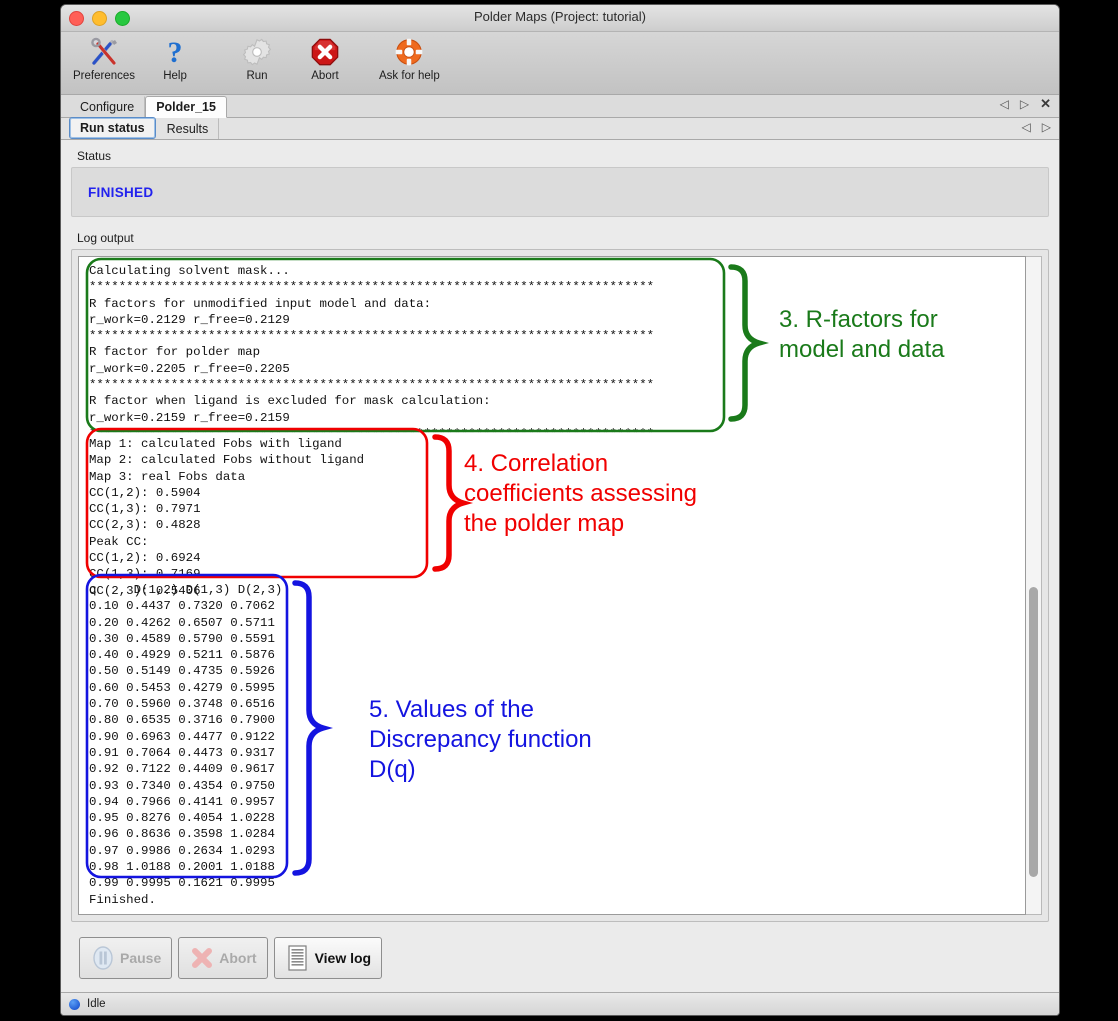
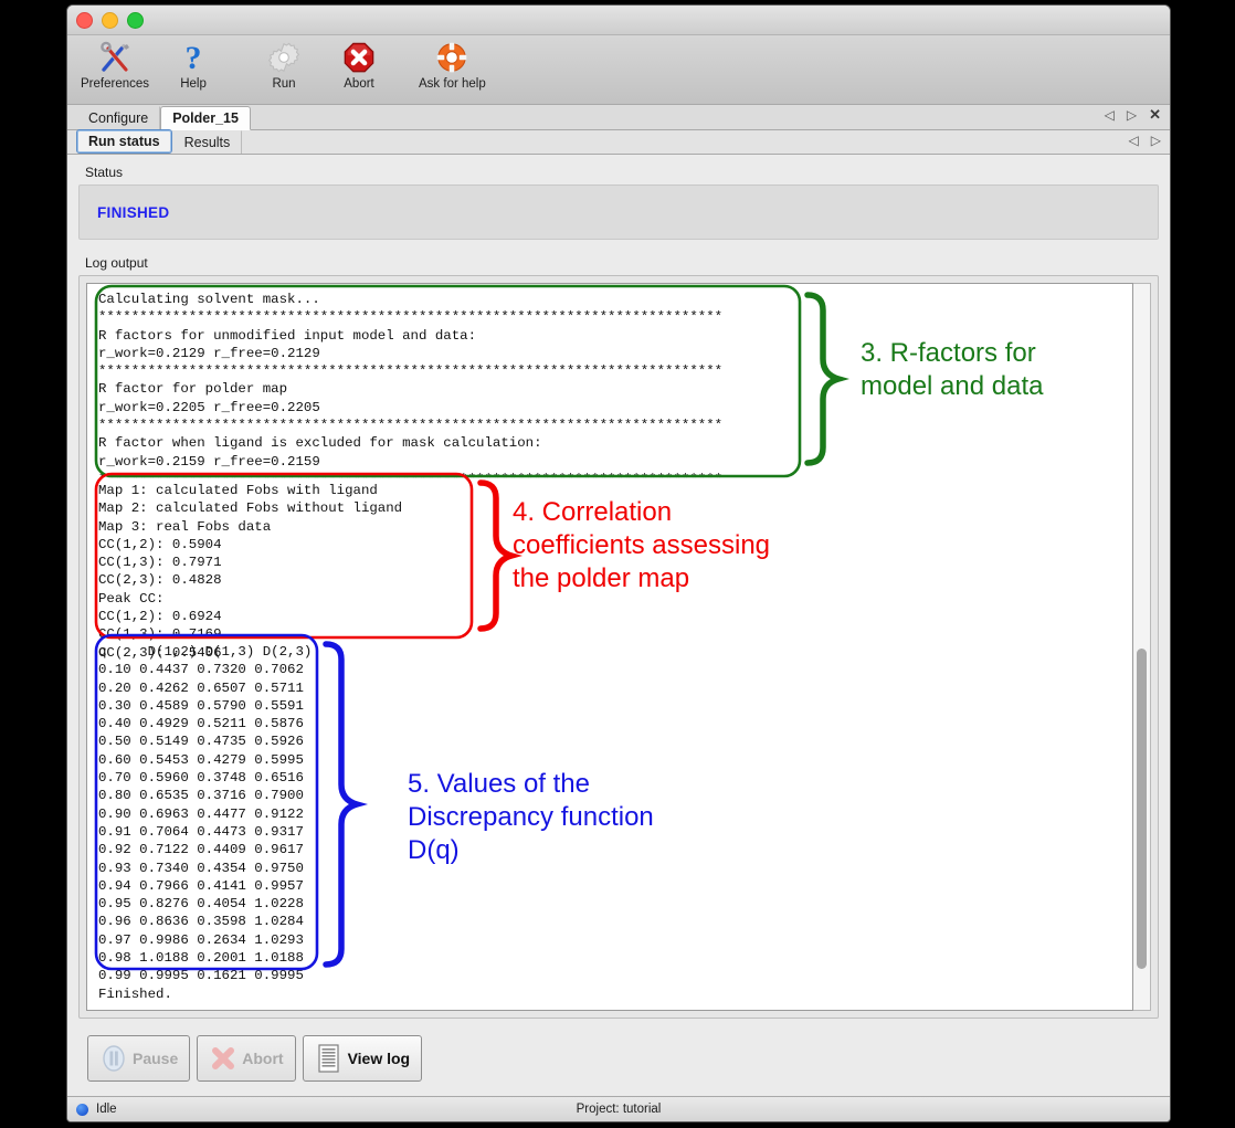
- Polder Maps (Project: tutorial)
  Preferences
  ?
  Help
  Run
  Abort
  Ask for help
  Configure
  Polder_15
  ◁
  ▷
  ✕
  Run status
  Results
  ◁
  ▷
  Status
  FINISHED
  Log output
  Calculating solvent mask...
  ****************************************************************************
  R factors for unmodified input model and data:
  r_work=0.2129 r_free=0.2129
  ****************************************************************************
  R factor for polder map
  r_work=0.2205 r_free=0.2205
  ****************************************************************************
  R factor when ligand is excluded for mask calculation:
  r_work=0.2159 r_free=0.2159
  ****************************************************************************
  Map 1: calculated Fobs with ligand
  Map 2: calculated Fobs without ligand
  Map 3: real Fobs data
  CC(1,2): 0.5904
  CC(1,3): 0.7971
  CC(2,3): 0.4828
  Peak CC:
  CC(1,2): 0.6924
  CC(2,3): 0.5406
  q D(1,2) D(1,3) D(2,3)
  0.10 0.4437 0.7320 0.7062
  0.20 0.4262 0.6507 0.5711
  0.30 0.4589 0.5790 0.5591
  0.40 0.4929 0.5211 0.5876
  0.50 0.5149 0.4735 0.5926
  0.60 0.5453 0.4279 0.5995
  0.70 0.5960 0.3748 0.6516
  0.80 0.6535 0.3716 0.7900
  0.90 0.6963 0.4477 0.9122
  0.91 0.7064 0.4473 0.9317
  0.92 0.7122 0.4409 0.9617
  0.93 0.7340 0.4354 0.9750
  0.94 0.7966 0.4141 0.9957
  0.95 0.8276 0.4054 1.0228
  0.96 0.8636 0.3598 1.0284
  0.97 0.9986 0.2634 1.0293
  0.98 1.0188 0.2001 1.0188
  0.99 0.9995 0.1621 0.9995
  Finished.
  3. R-factors for
  model and data
  4. Correlation
  coefficients assessing
  the polder map
  5. Values of the
  Discrepancy function
  D(q)
  Pause
  Abort
  View log
  Idle
+ Project: tutorial
